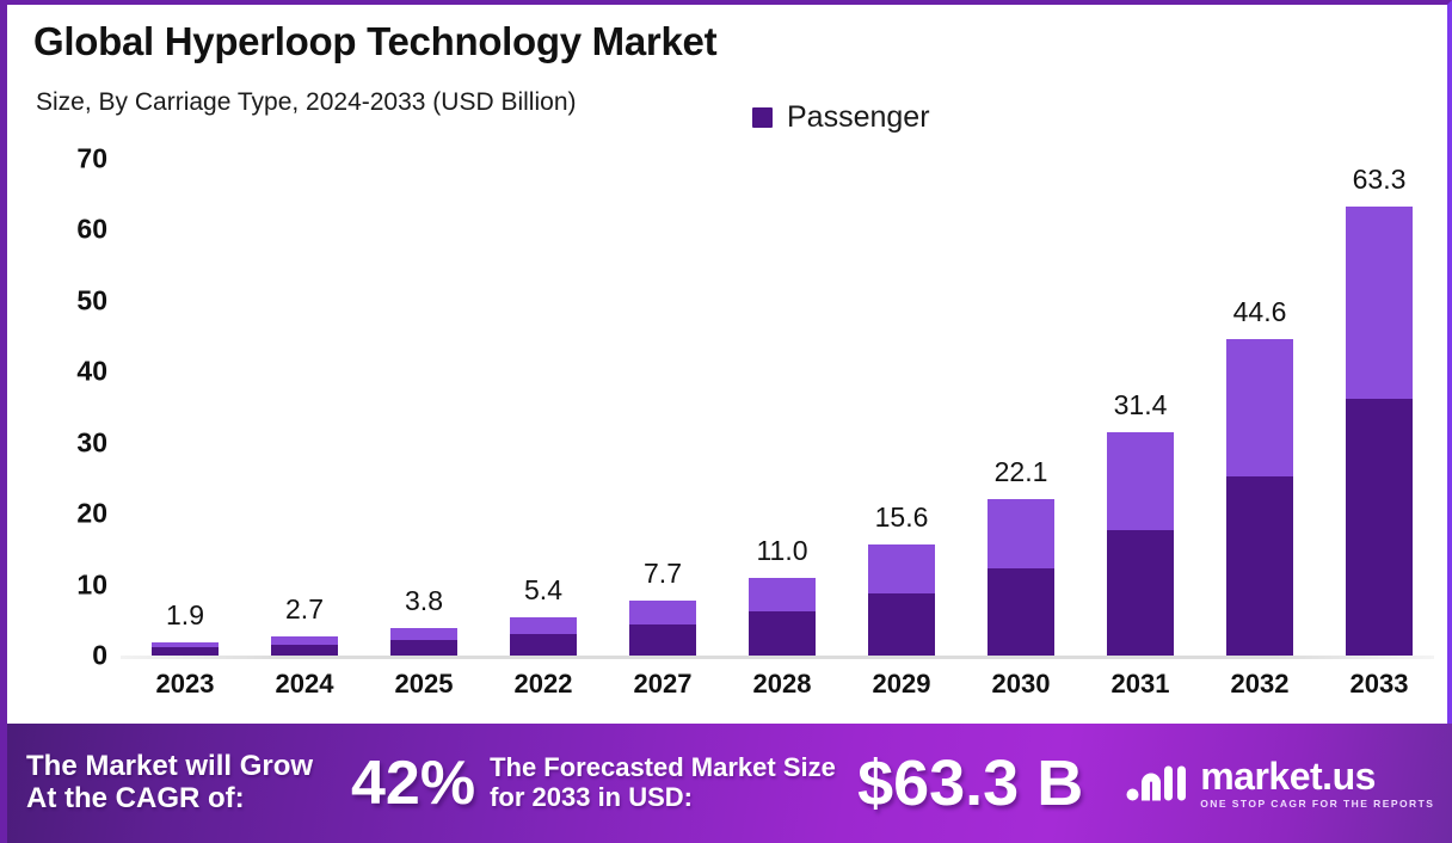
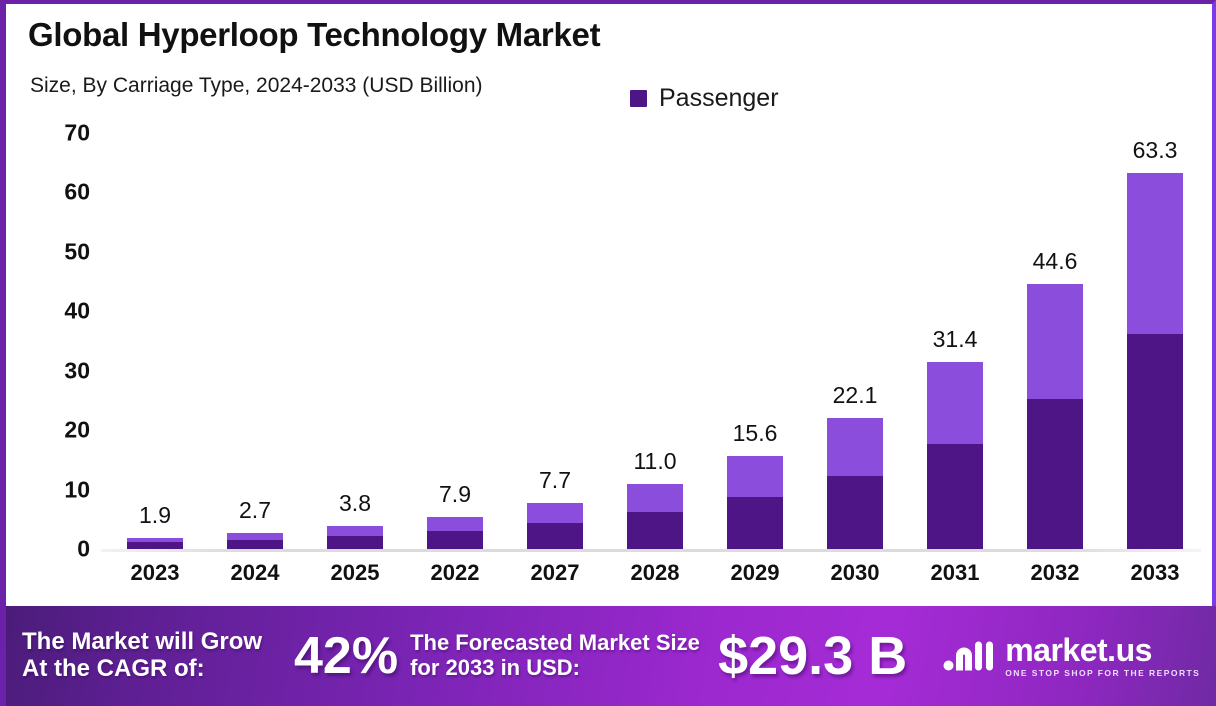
  Global Hyperloop Technology Market
  Size, By Carriage Type, 2024-2033 (USD Billion)
  Passenger
  70
  60
  50
  40
  30
  20
  10
  0
  1.9
  2.7
  3.8
- 5.4
+ 7.9
  7.7
  11.0
  15.6
  22.1
  31.4
  44.6
  63.3
  2023
  2024
  2025
  2022
  2027
  2028
  2029
  2030
  2031
  2032
  2033
  The Market will Grow At the CAGR of:
  42%
  The Forecasted Market Size for 2033 in USD:
- $63.3 B
+ $29.3 B
  market.us
- ONE STOP CAGR FOR THE REPORTS
+ ONE STOP SHOP FOR THE REPORTS
